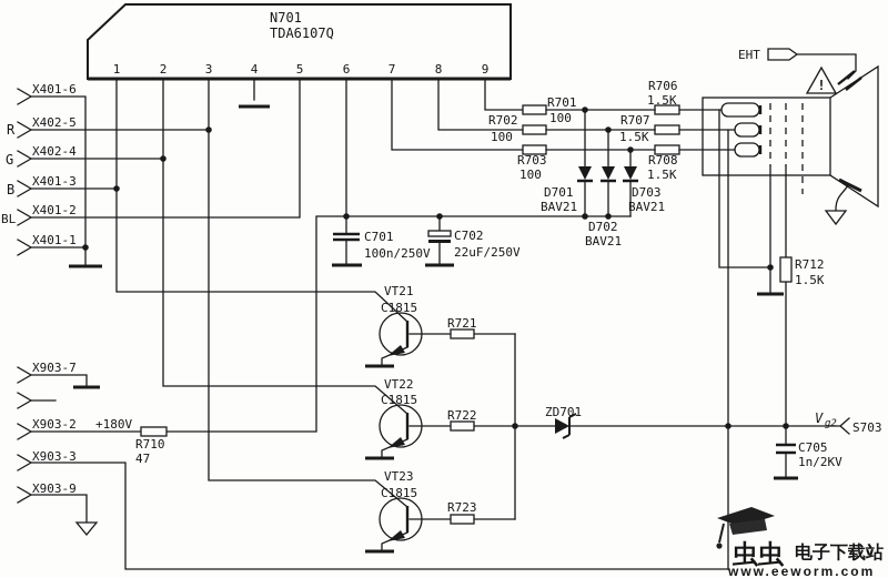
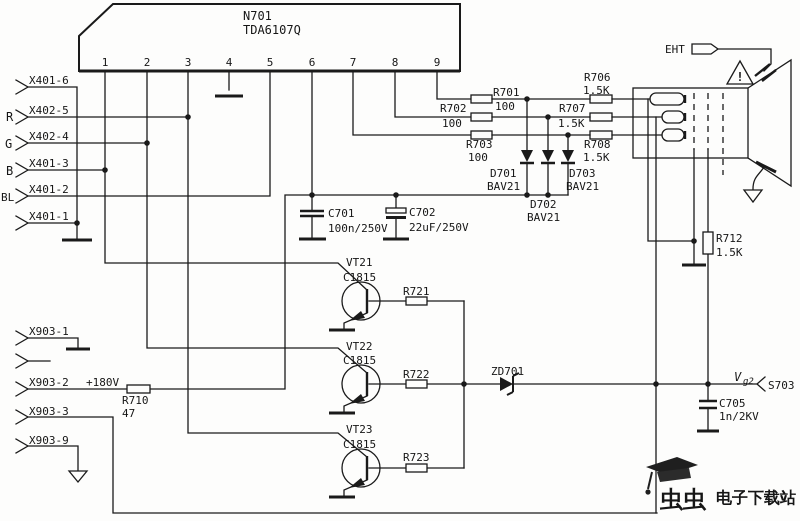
  N701
  TDA6107Q
  1
  2
  3
  4
  5
  6
  7
  8
  9
  X401-6
  X402-5
  X402-4
  X401-3
  X401-2
  X401-1
  R
  G
  B
  BL
  R701
  100
  R702
  100
  R703
  100
  R706
  1.5K
  R707
  1.5K
  R708
  1.5K
  D701
  BAV21
  D703
  BAV21
  D702
  BAV21
  C701
  100n/250V
  C702
  22uF/250V
- X903-7
+ X903-1
  X903-2
  +180V
  X903-3
  X903-9
  R710
  47
  VT21
  C1815
  R721
  VT22
  C1815
  R722
  VT23
  C1815
  R723
  ZD701
  S703
  V
  g2
  R712
  1.5K
  C705
  1n/2KV
  EHT
  !
  虫虫
  电子下载站
- www.eeworm.com
